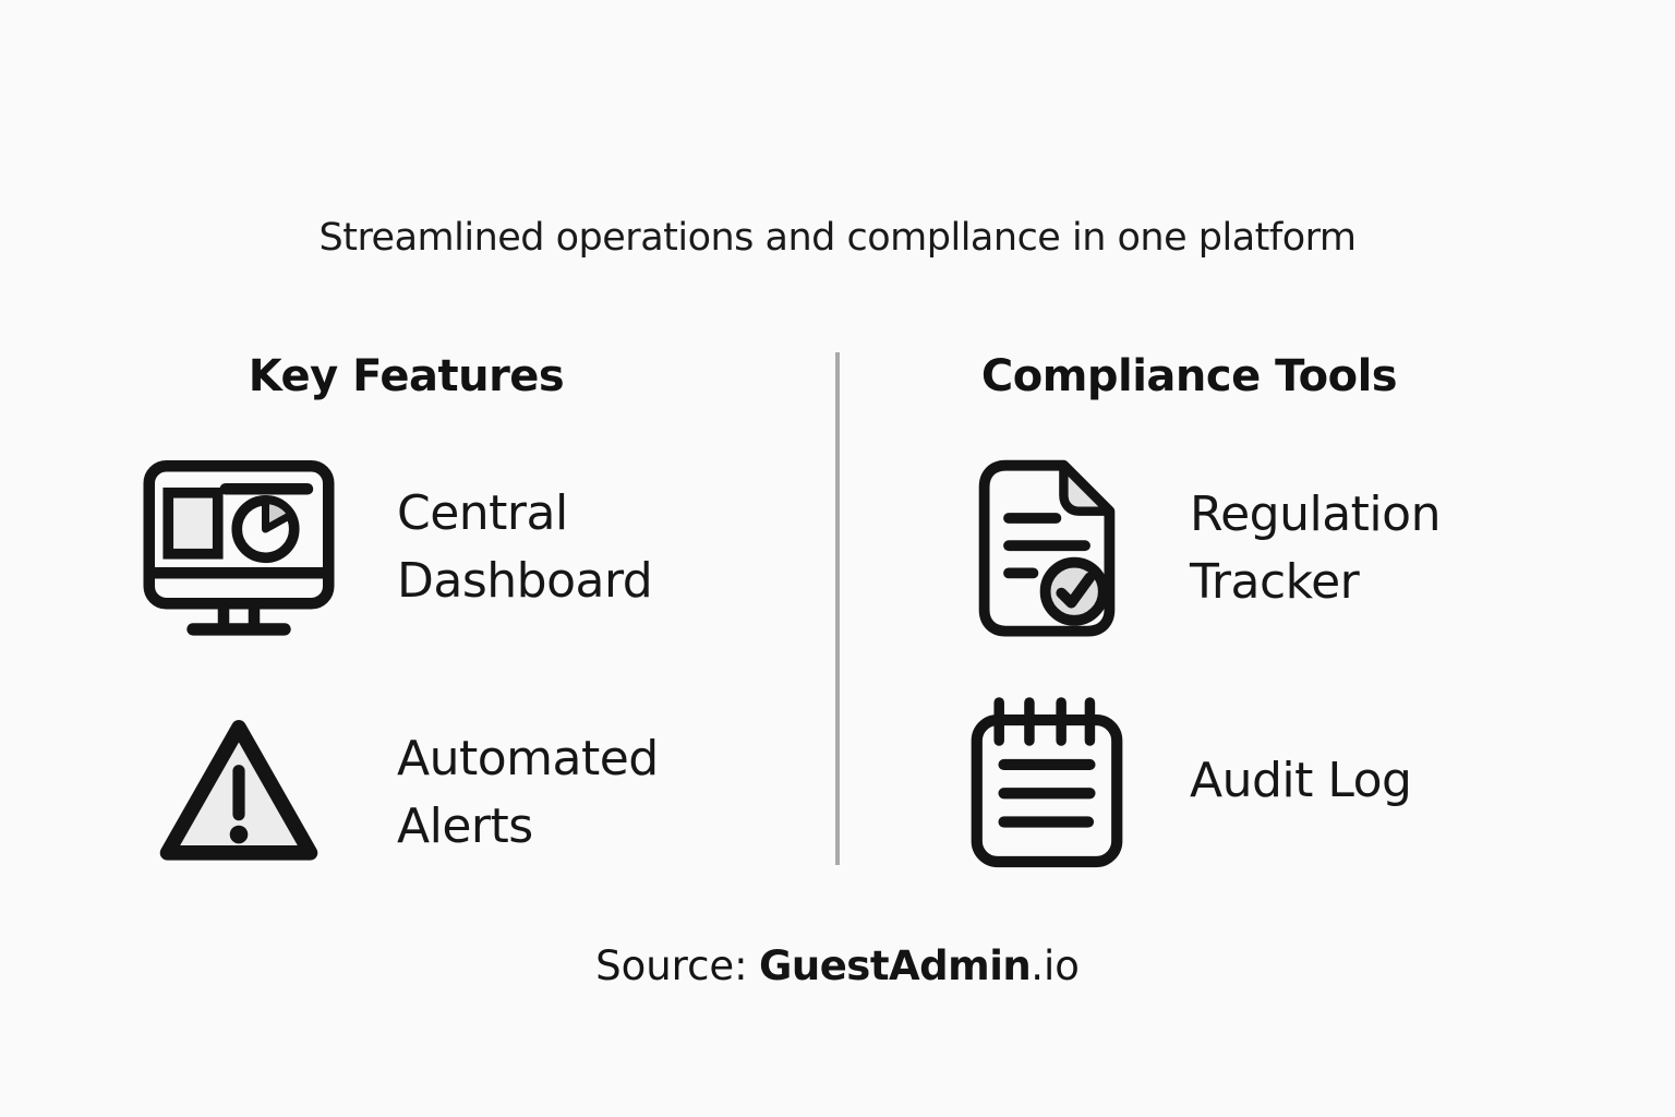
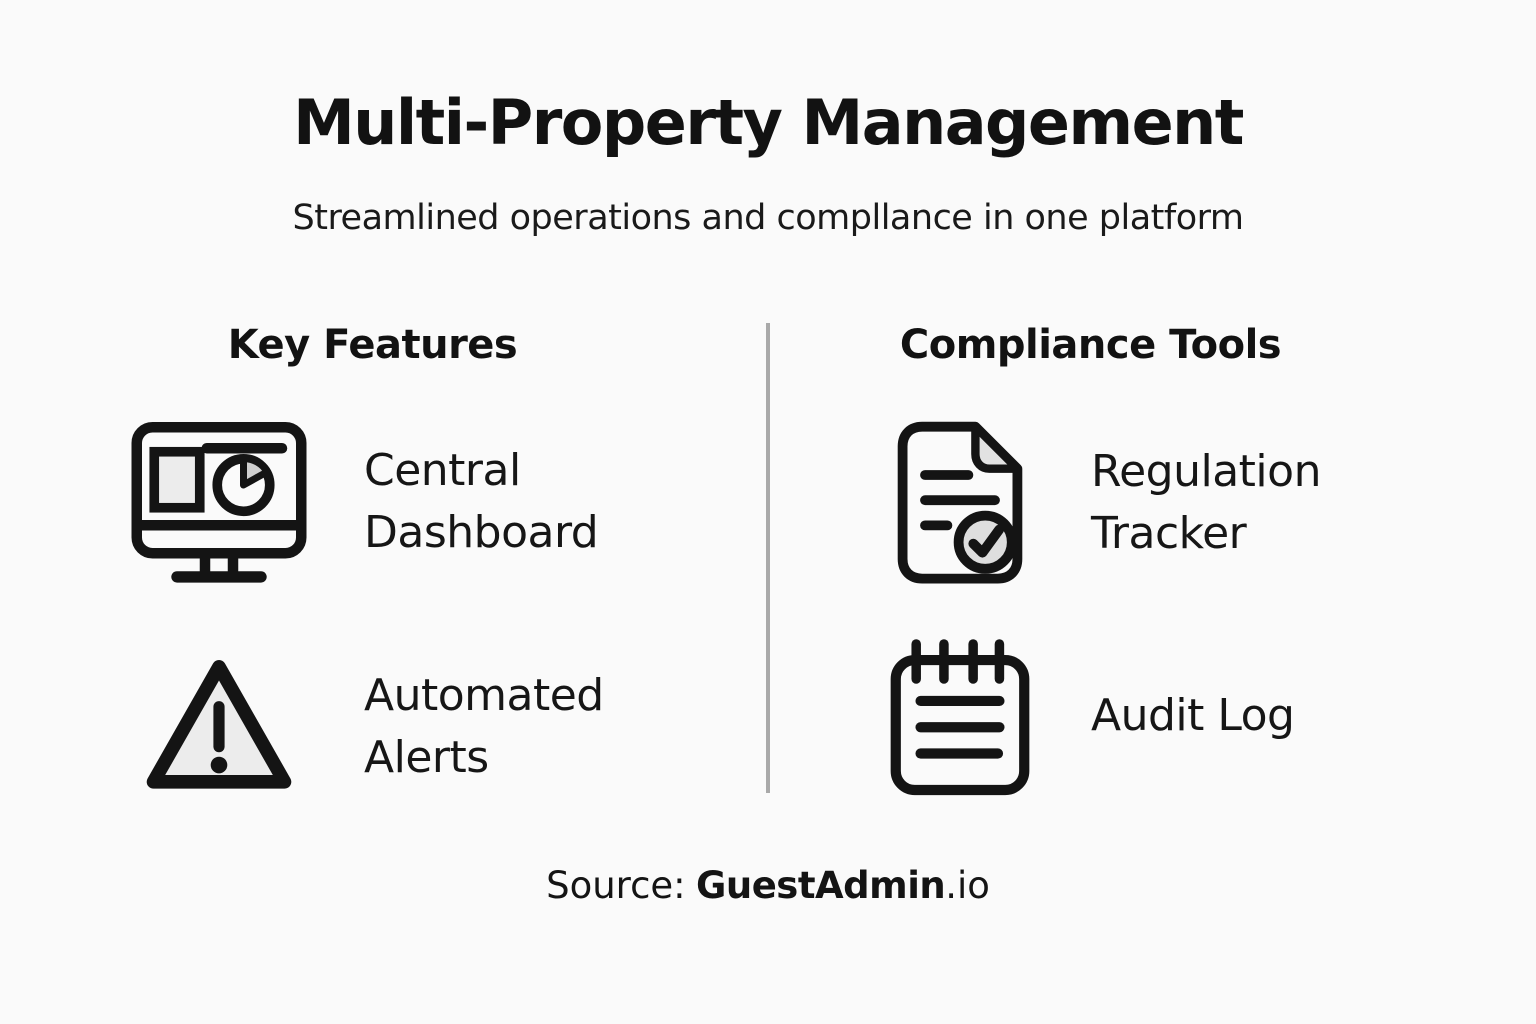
+ Multi-Property Management
  Streamlined operations and compllance in one platform
  Key Features
  Compliance Tools
  Central Dashboard
  Automated Alerts
  Regulation Tracker
  Audit Log
  Source: GuestAdmin.io
